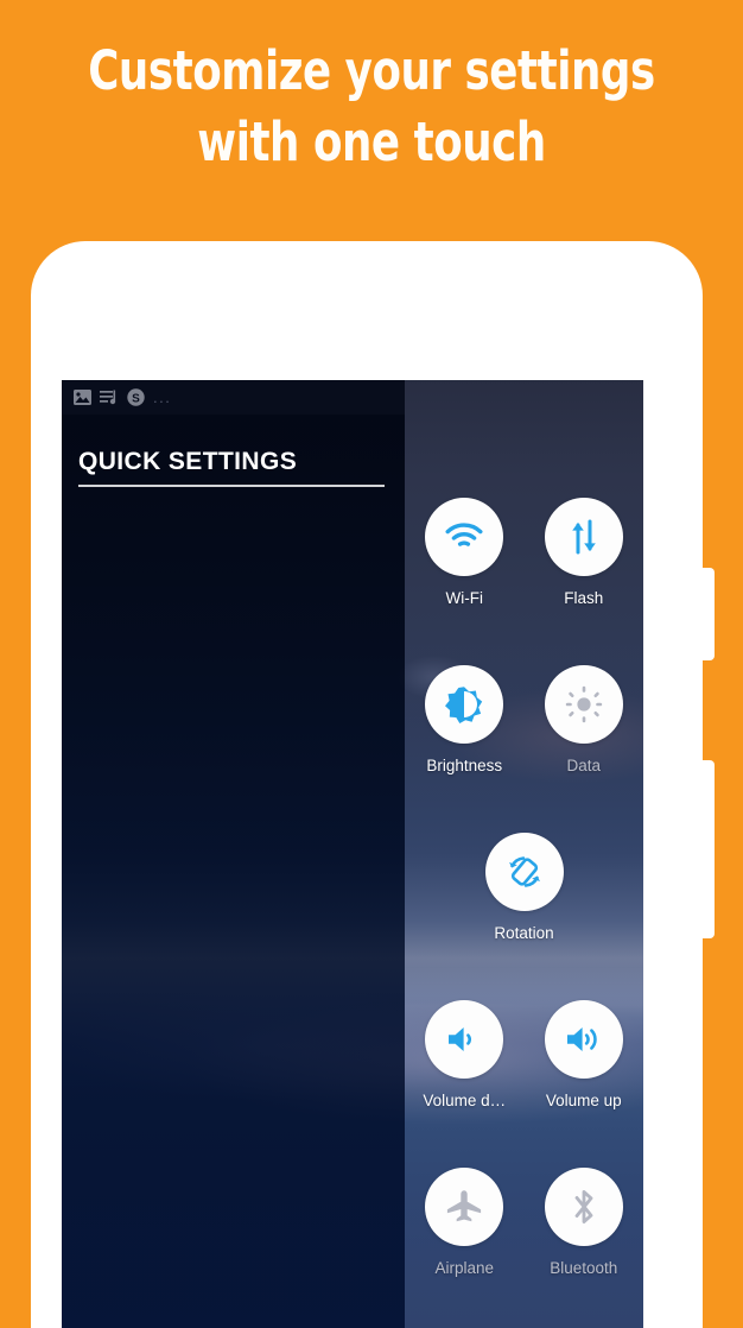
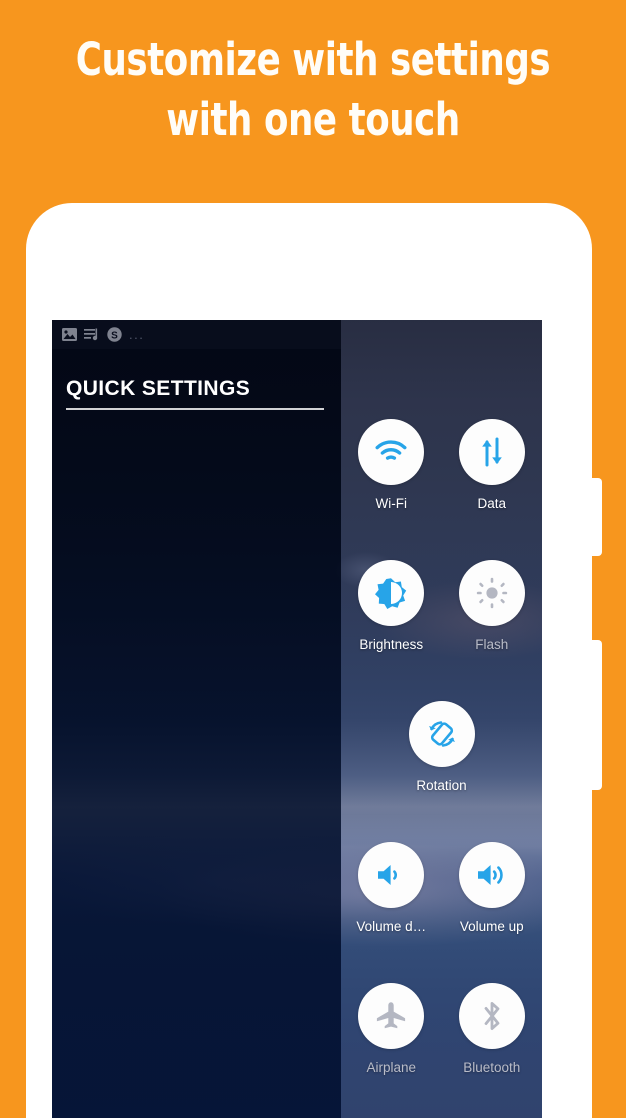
- Customize your settings with one touch
+ Customize with settings with one touch
  S
  ...
  QUICK SETTINGS
  Wi-Fi
- Flash
+ Data
  Brightness
- Data
+ Flash
  Rotation
  Volume d…
  Volume up
  Airplane
  Bluetooth
